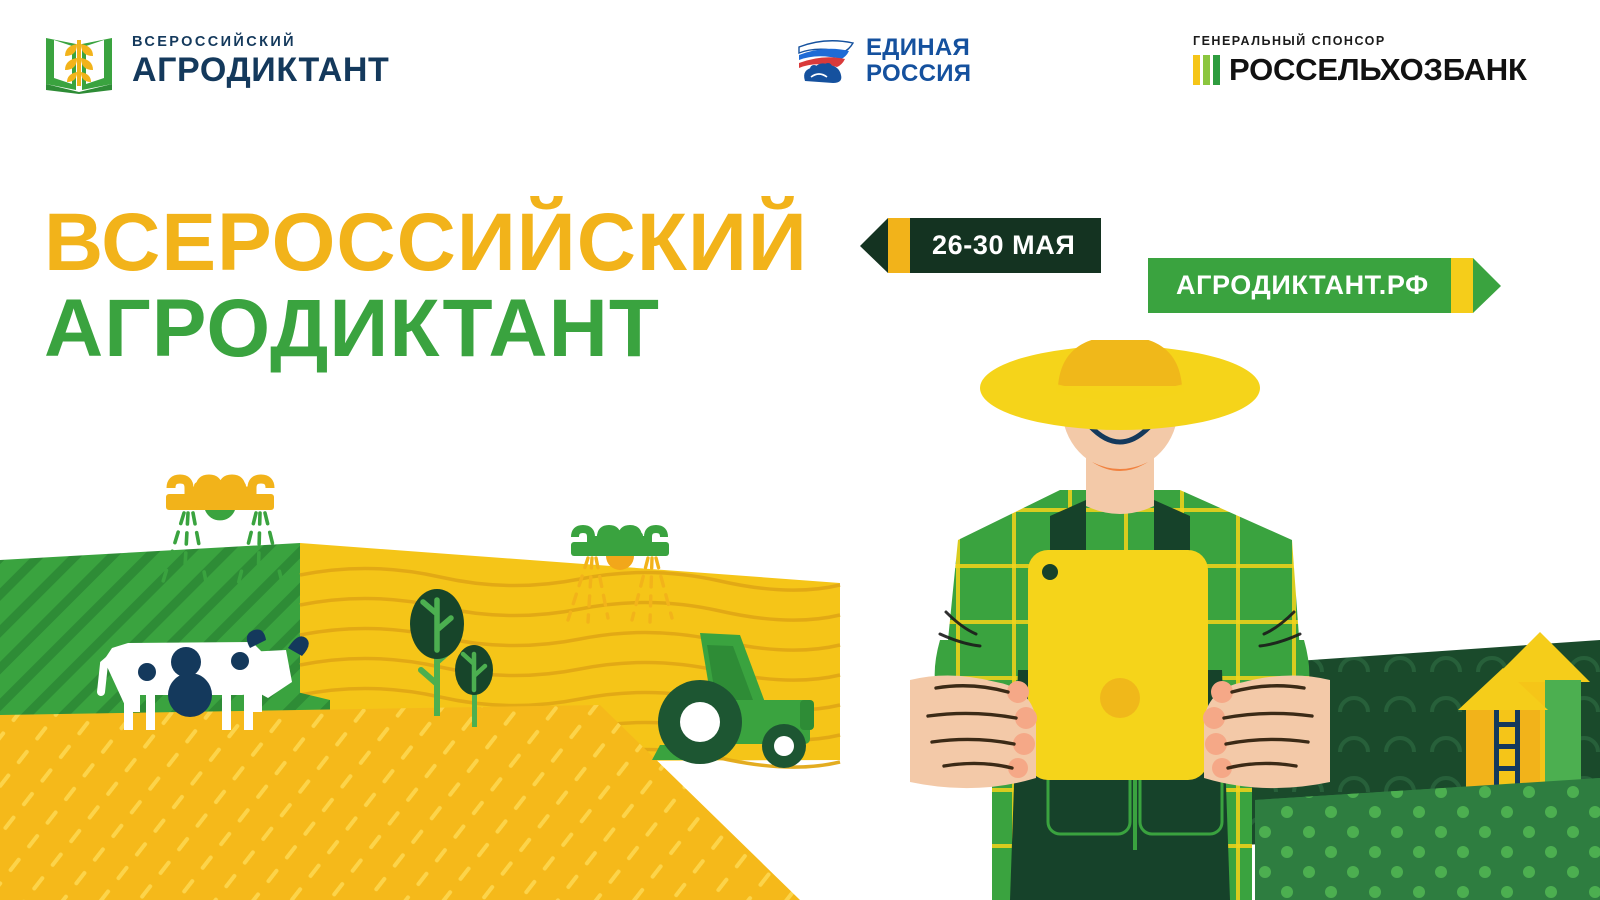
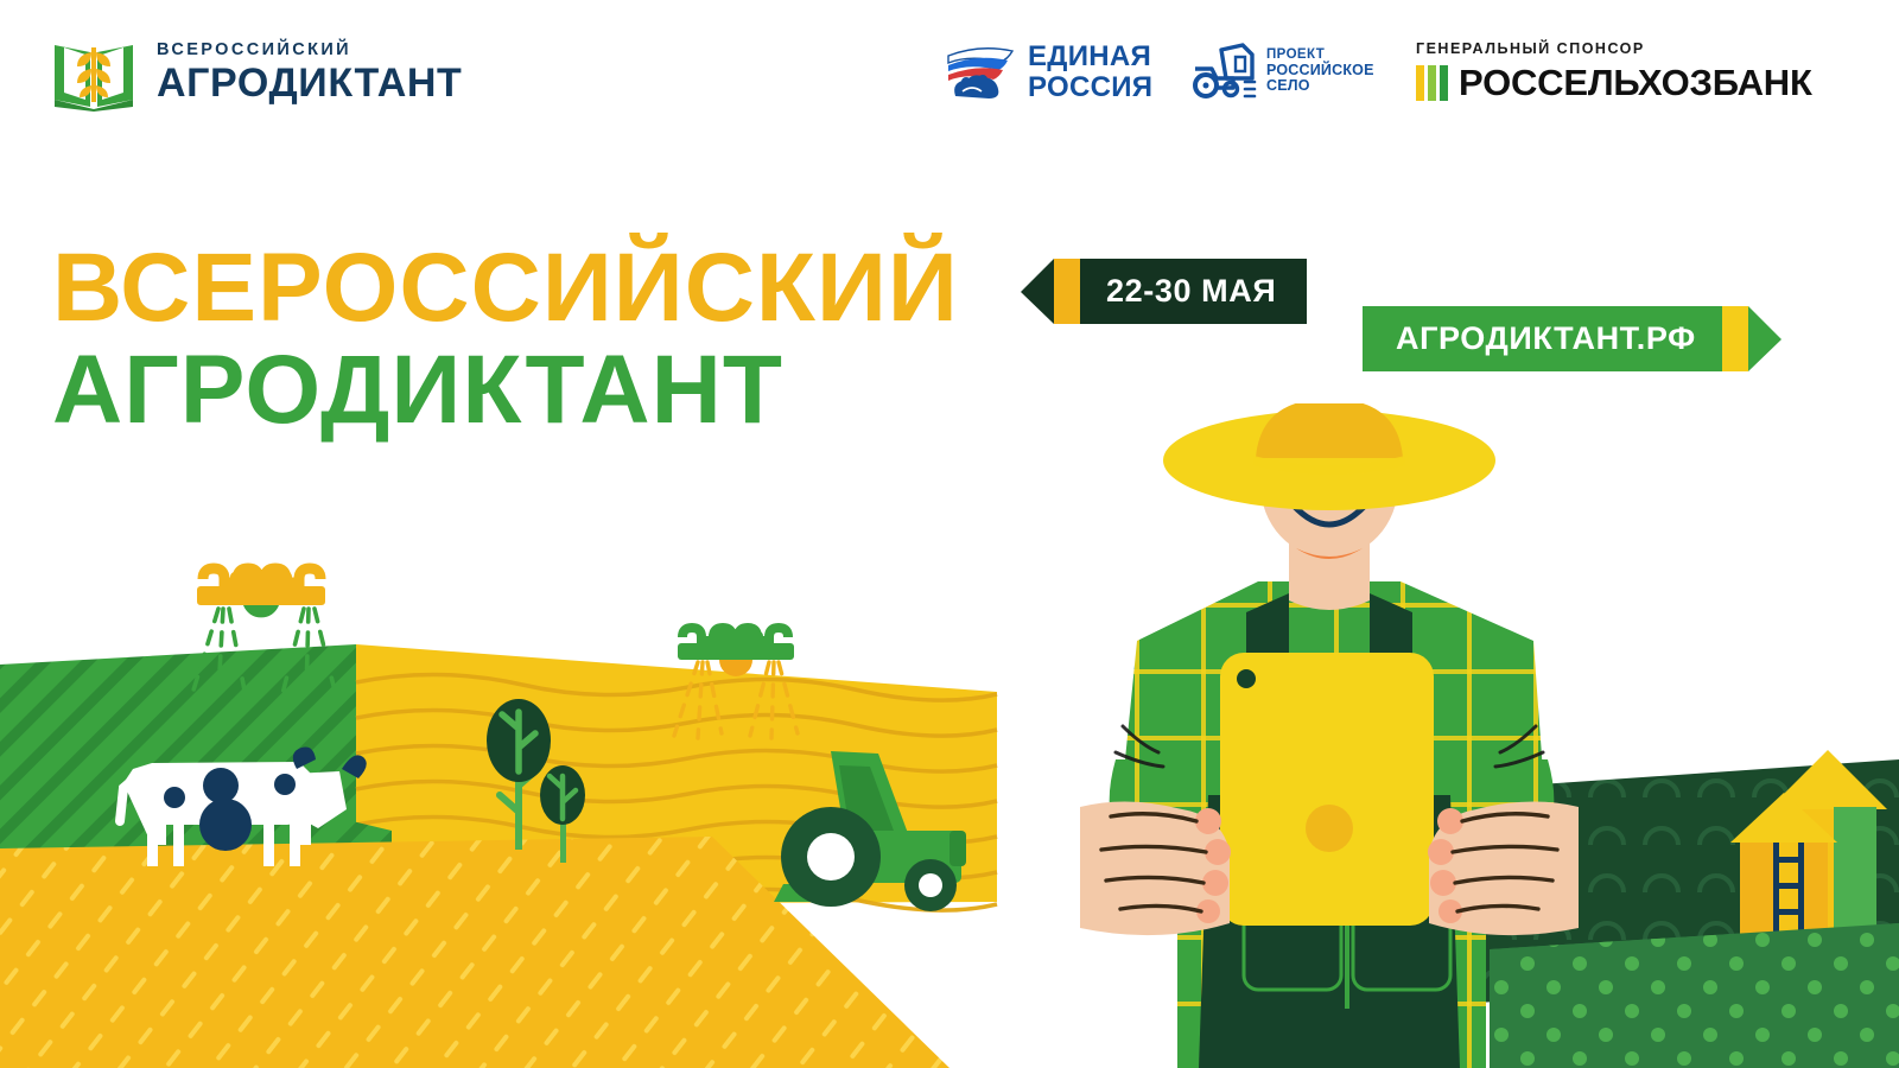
  ВСЕРОССИЙСКИЙ
  АГРОДИКТАНТ
  ЕДИНАЯ
  РОССИЯ
+ ПРОЕКТ
+ РОССИЙСКОЕ
+ СЕЛО
  ГЕНЕРАЛЬНЫЙ СПОНСОР
  РОССЕЛЬХОЗБАНК
  ВСЕРОССИЙСКИЙ
  АГРОДИКТАНТ
- 26-30 МАЯ
+ 22-30 МАЯ
  АГРОДИКТАНТ.РФ
